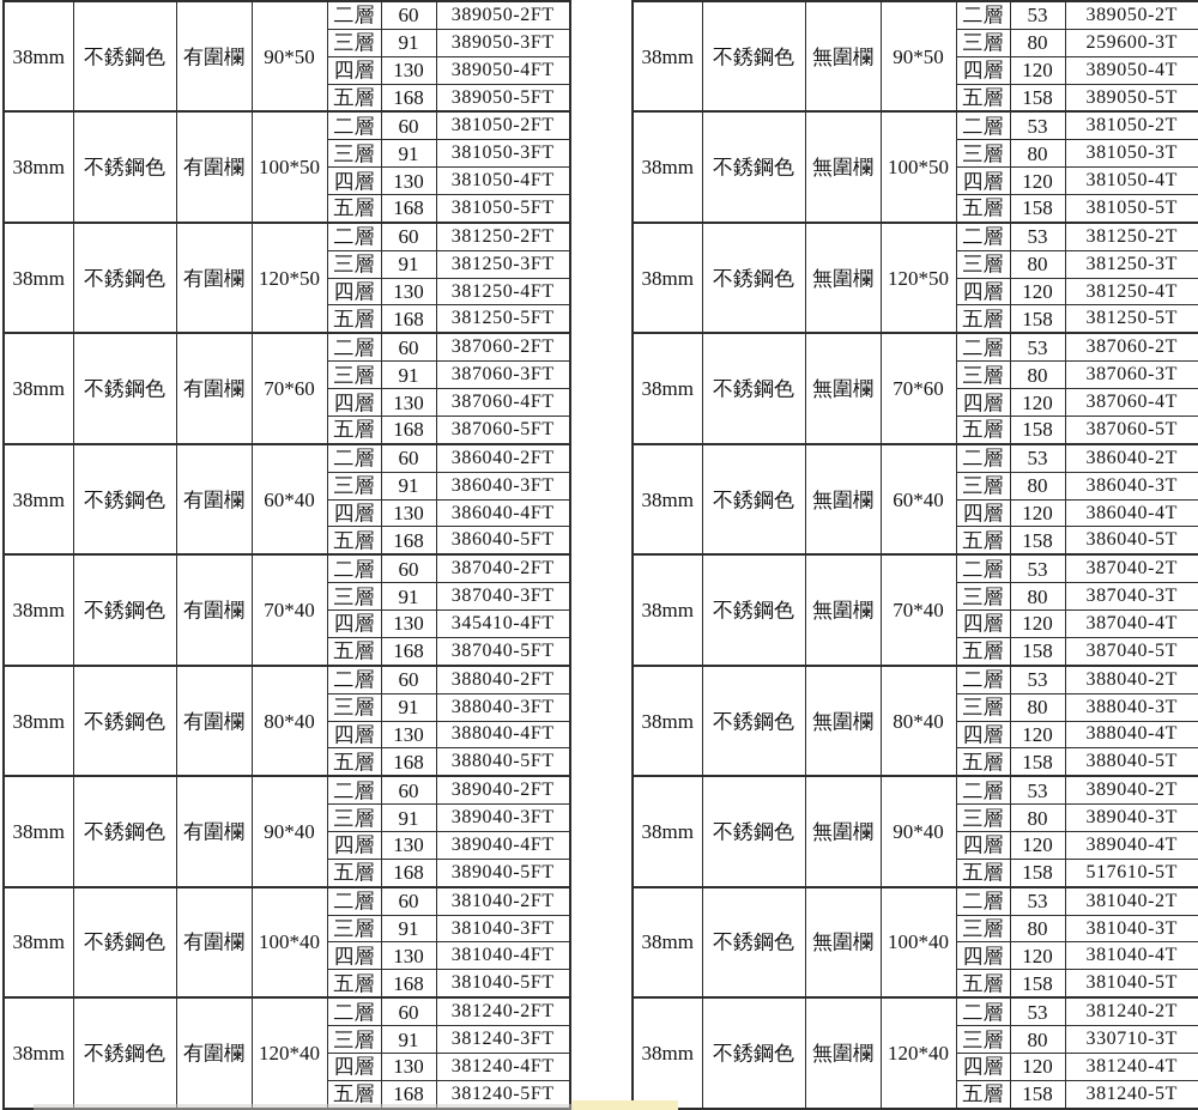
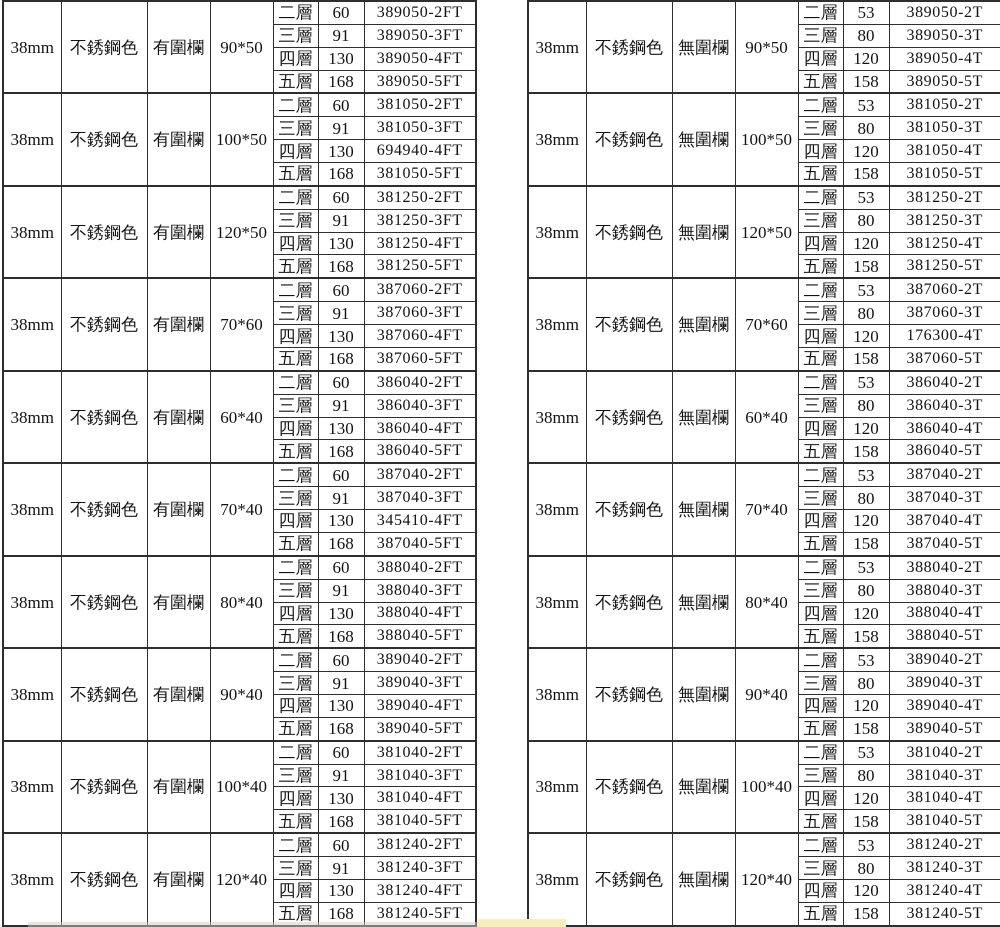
  38mm	不銹鋼色	有圍欄	90*50	二層	60	389050-2FT
  三層	91	389050-3FT
  四層	130	389050-4FT
  五層	168	389050-5FT
  38mm	不銹鋼色	有圍欄	100*50	二層	60	381050-2FT
  三層	91	381050-3FT
- 四層	130	381050-4FT
+ 四層	130	694940-4FT
  五層	168	381050-5FT
  38mm	不銹鋼色	有圍欄	120*50	二層	60	381250-2FT
  三層	91	381250-3FT
  四層	130	381250-4FT
  五層	168	381250-5FT
  38mm	不銹鋼色	有圍欄	70*60	二層	60	387060-2FT
  三層	91	387060-3FT
  四層	130	387060-4FT
  五層	168	387060-5FT
  38mm	不銹鋼色	有圍欄	60*40	二層	60	386040-2FT
  三層	91	386040-3FT
  四層	130	386040-4FT
  五層	168	386040-5FT
  38mm	不銹鋼色	有圍欄	70*40	二層	60	387040-2FT
  三層	91	387040-3FT
  四層	130	345410-4FT
  五層	168	387040-5FT
  38mm	不銹鋼色	有圍欄	80*40	二層	60	388040-2FT
  三層	91	388040-3FT
  四層	130	388040-4FT
  五層	168	388040-5FT
  38mm	不銹鋼色	有圍欄	90*40	二層	60	389040-2FT
  三層	91	389040-3FT
  四層	130	389040-4FT
  五層	168	389040-5FT
  38mm	不銹鋼色	有圍欄	100*40	二層	60	381040-2FT
  三層	91	381040-3FT
  四層	130	381040-4FT
  五層	168	381040-5FT
  38mm	不銹鋼色	有圍欄	120*40	二層	60	381240-2FT
  三層	91	381240-3FT
  四層	130	381240-4FT
  五層	168	381240-5FT
  38mm	不銹鋼色	無圍欄	90*50	二層	53	389050-2T
- 三層	80	259600-3T
+ 三層	80	389050-3T
  四層	120	389050-4T
  五層	158	389050-5T
  38mm	不銹鋼色	無圍欄	100*50	二層	53	381050-2T
  三層	80	381050-3T
  四層	120	381050-4T
  五層	158	381050-5T
  38mm	不銹鋼色	無圍欄	120*50	二層	53	381250-2T
  三層	80	381250-3T
  四層	120	381250-4T
  五層	158	381250-5T
  38mm	不銹鋼色	無圍欄	70*60	二層	53	387060-2T
  三層	80	387060-3T
- 四層	120	387060-4T
+ 四層	120	176300-4T
  五層	158	387060-5T
  38mm	不銹鋼色	無圍欄	60*40	二層	53	386040-2T
  三層	80	386040-3T
  四層	120	386040-4T
  五層	158	386040-5T
  38mm	不銹鋼色	無圍欄	70*40	二層	53	387040-2T
  三層	80	387040-3T
  四層	120	387040-4T
  五層	158	387040-5T
  38mm	不銹鋼色	無圍欄	80*40	二層	53	388040-2T
  三層	80	388040-3T
  四層	120	388040-4T
  五層	158	388040-5T
  38mm	不銹鋼色	無圍欄	90*40	二層	53	389040-2T
  三層	80	389040-3T
  四層	120	389040-4T
- 五層	158	517610-5T
+ 五層	158	389040-5T
  38mm	不銹鋼色	無圍欄	100*40	二層	53	381040-2T
  三層	80	381040-3T
  四層	120	381040-4T
  五層	158	381040-5T
  38mm	不銹鋼色	無圍欄	120*40	二層	53	381240-2T
- 三層	80	330710-3T
+ 三層	80	381240-3T
  四層	120	381240-4T
  五層	158	381240-5T
